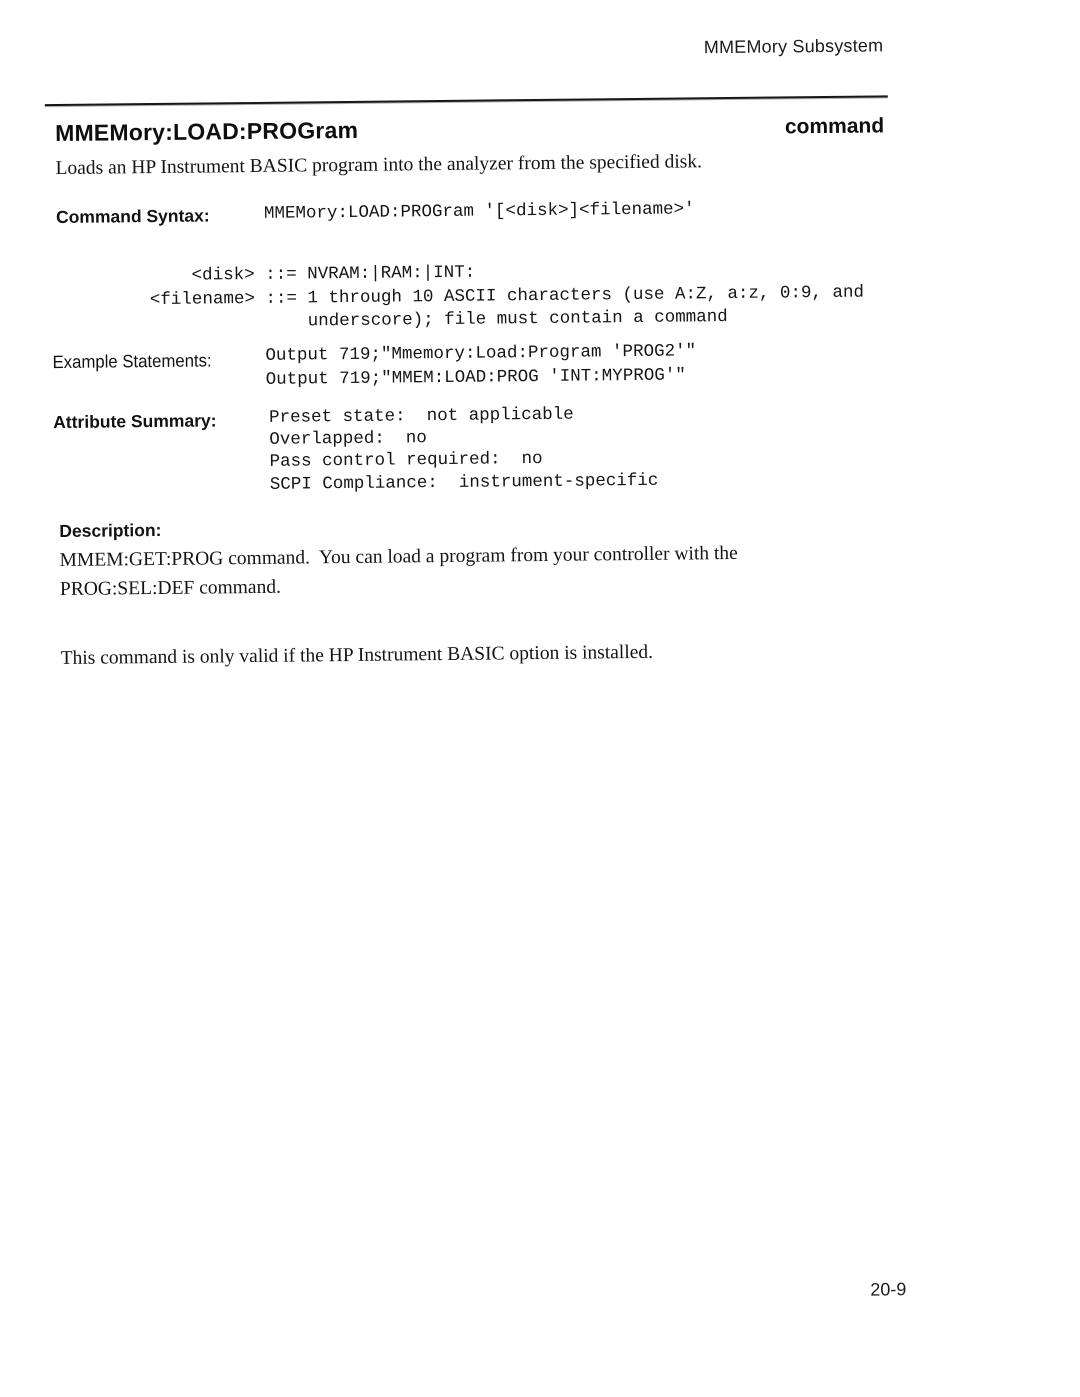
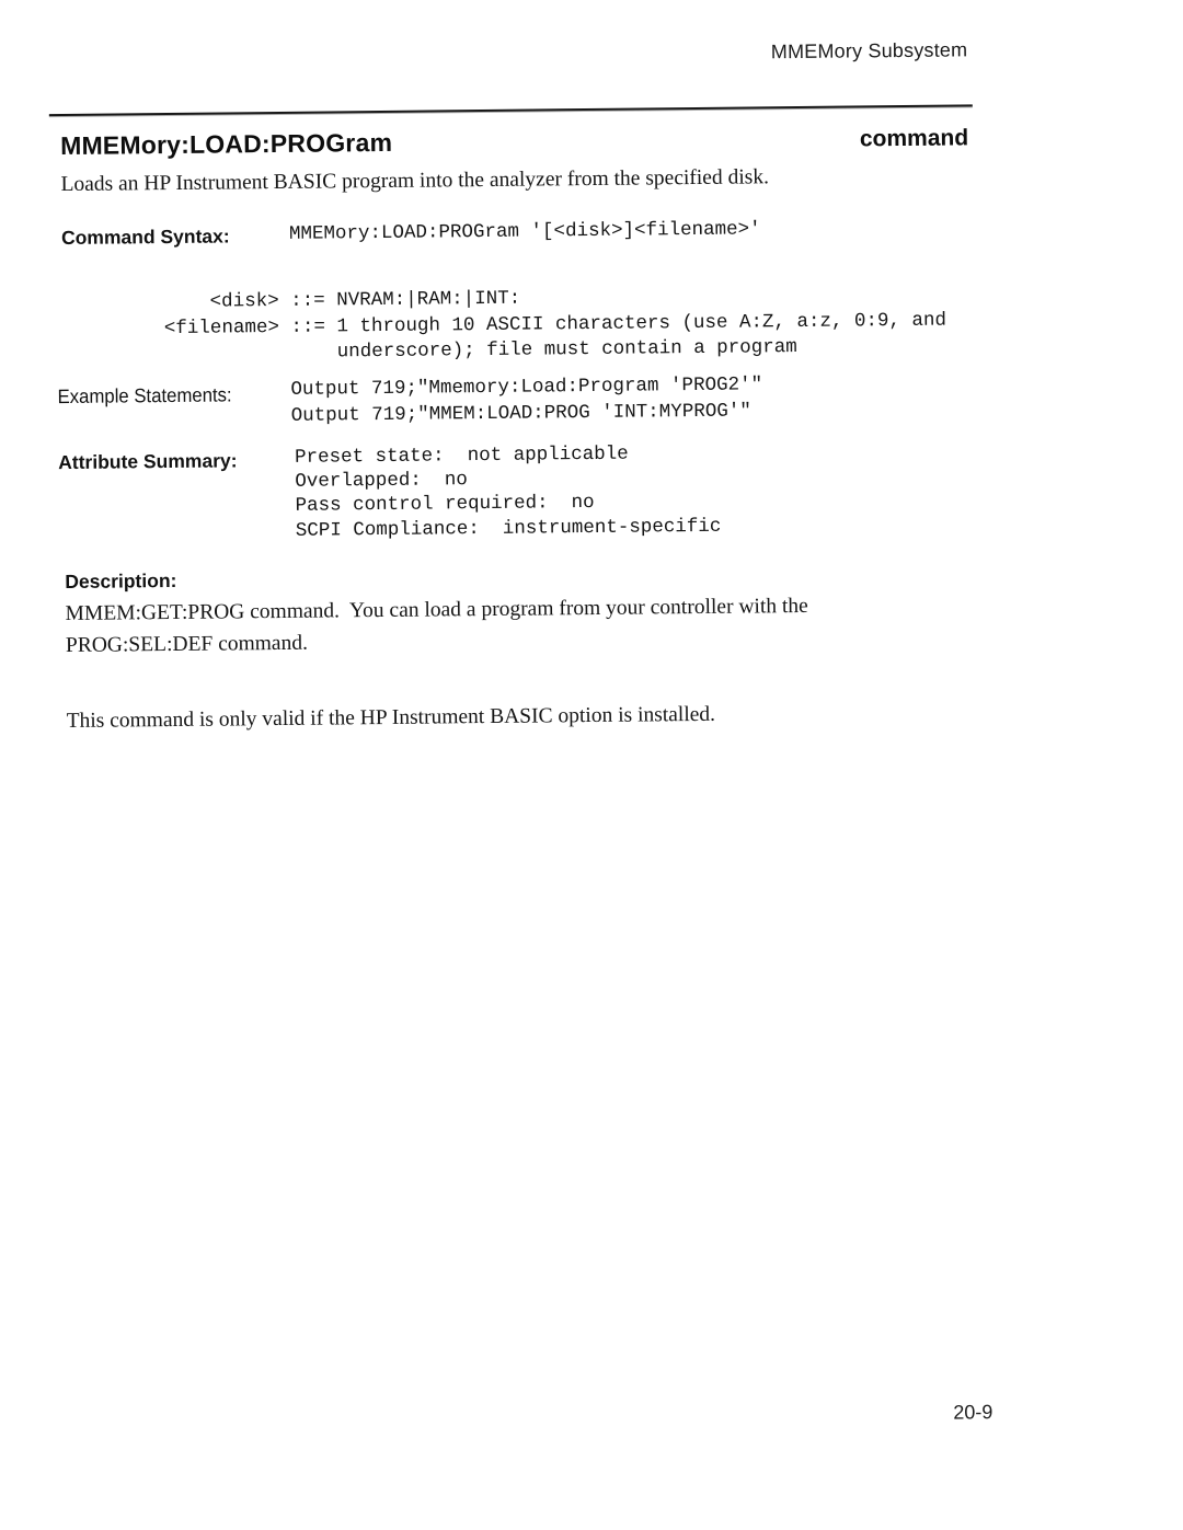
  MMEMory Subsystem
  MMEMory:LOAD:PROGram
  command
  Loads an HP Instrument BASIC program into the analyzer from the specified disk.
  Command Syntax:
  MMEMory:LOAD:PROGram '[<disk>]<filename>'
  <disk> ::= NVRAM:|RAM:|INT:
  <filename> ::= 1 through 10 ASCII characters (use A:Z, a:z, 0:9, and
- underscore); file must contain a command
+ underscore); file must contain a program
  Example Statements:
  Output 719;"Mmemory:Load:Program 'PROG2'"
  Output 719;"MMEM:LOAD:PROG 'INT:MYPROG'"
  Attribute Summary:
  Preset state: not applicable
  Overlapped: no
  Pass control required: no
  SCPI Compliance: instrument-specific
  Description:
  MMEM:GET:PROG command. You can load a program from your controller with the
  PROG:SEL:DEF command.
  This command is only valid if the HP Instrument BASIC option is installed.
  20-9
